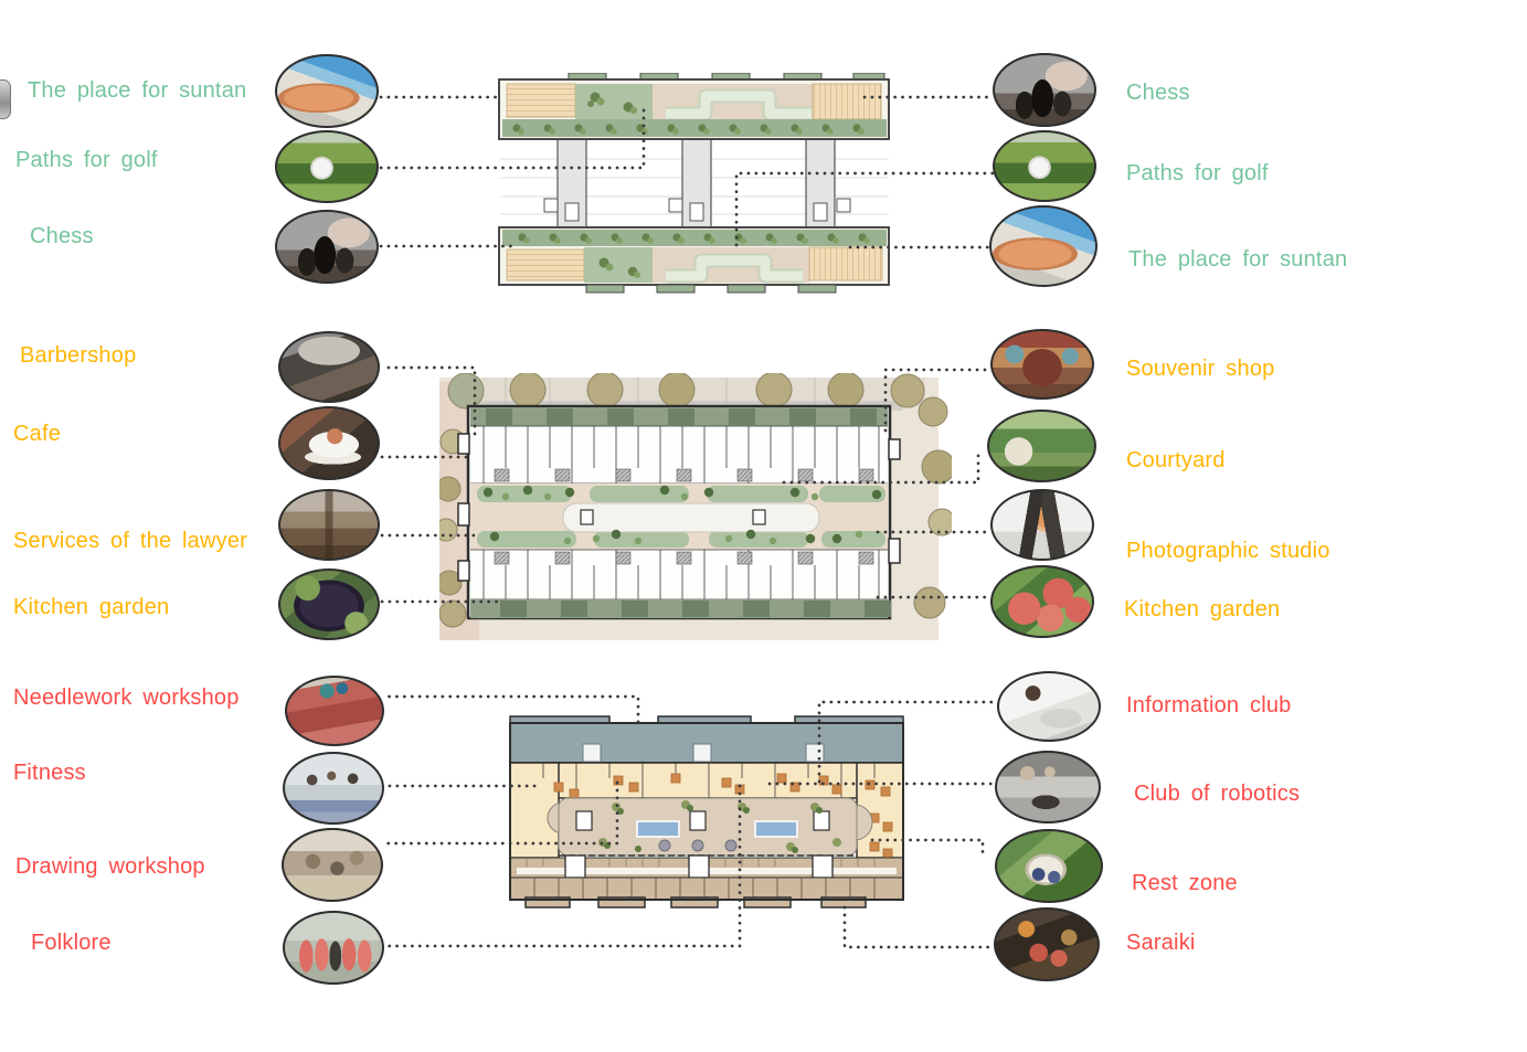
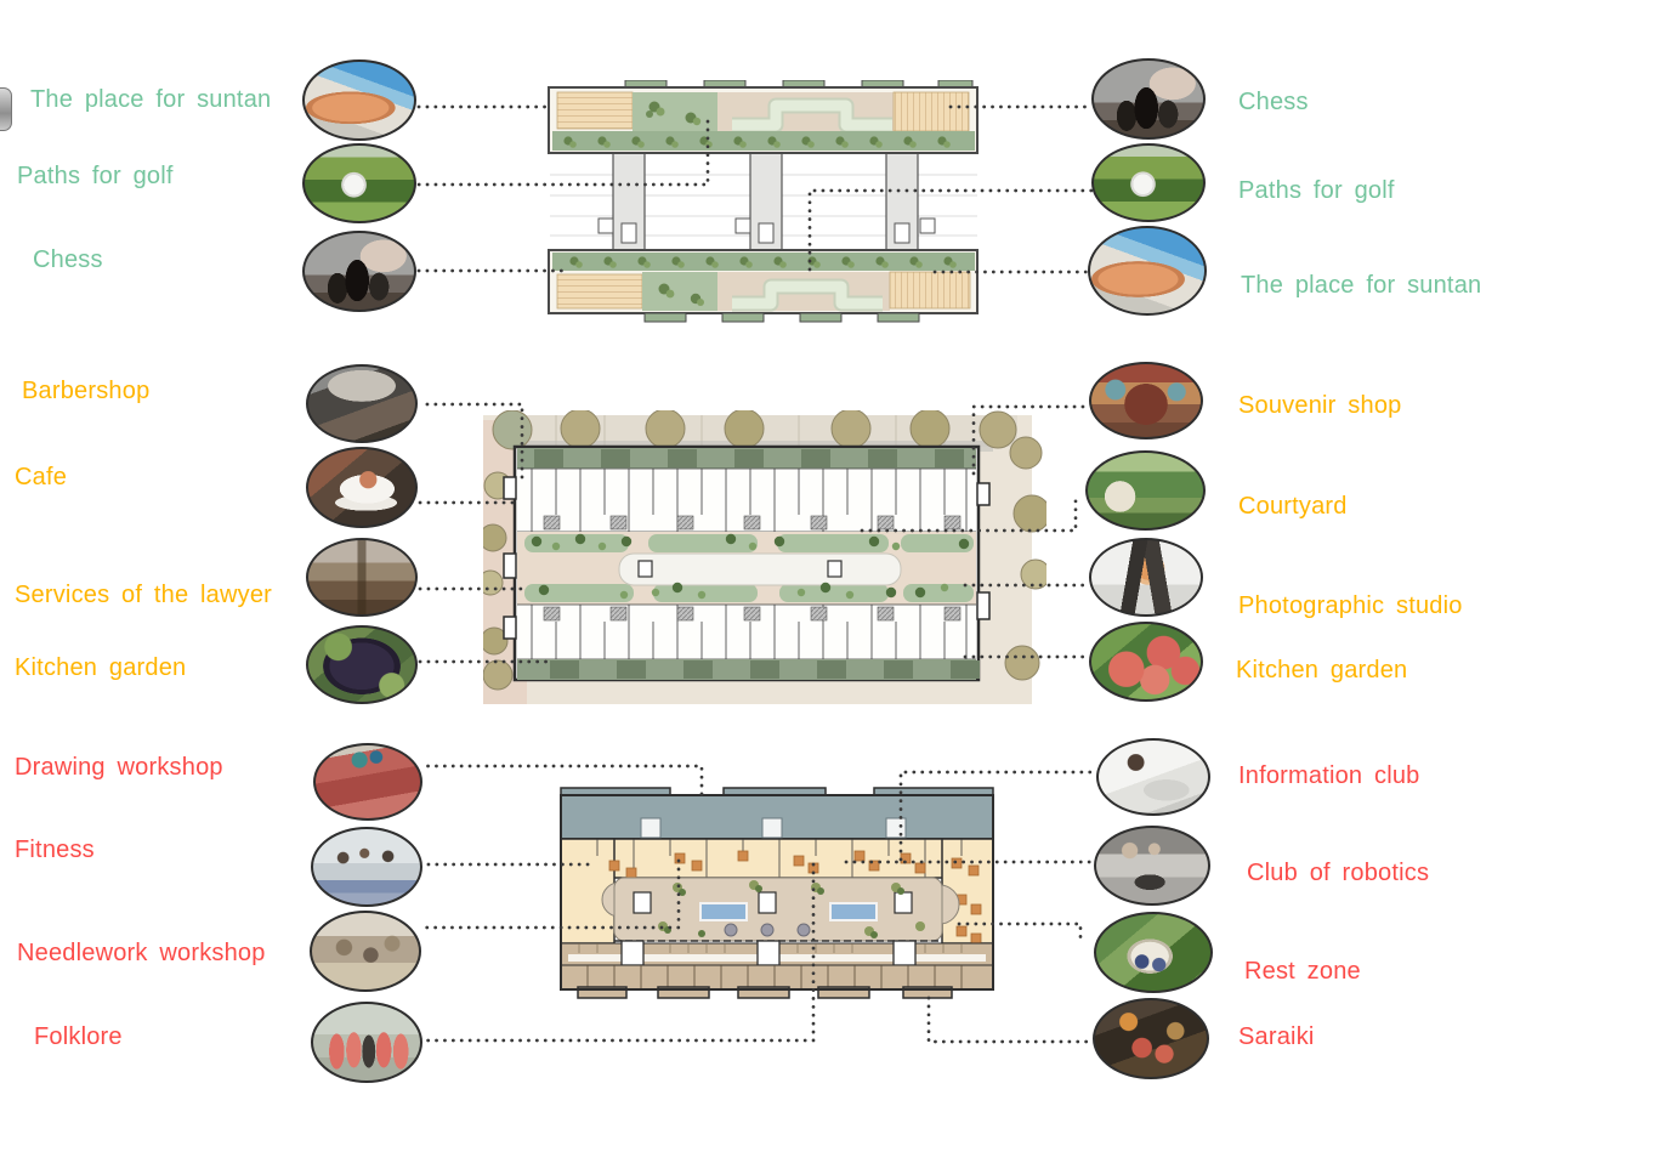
  The place for suntan
  Paths for golf
  Chess
  Chess
  Paths for golf
  The place for suntan
  Barbershop
  Cafe
  Services of the lawyer
  Kitchen garden
  Souvenir shop
  Courtyard
  Photographic studio
  Kitchen garden
- Needlework workshop
+ Drawing workshop
  Fitness
- Drawing workshop
+ Needlework workshop
  Folklore
  Information club
  Club of robotics
  Rest zone
  Saraiki
